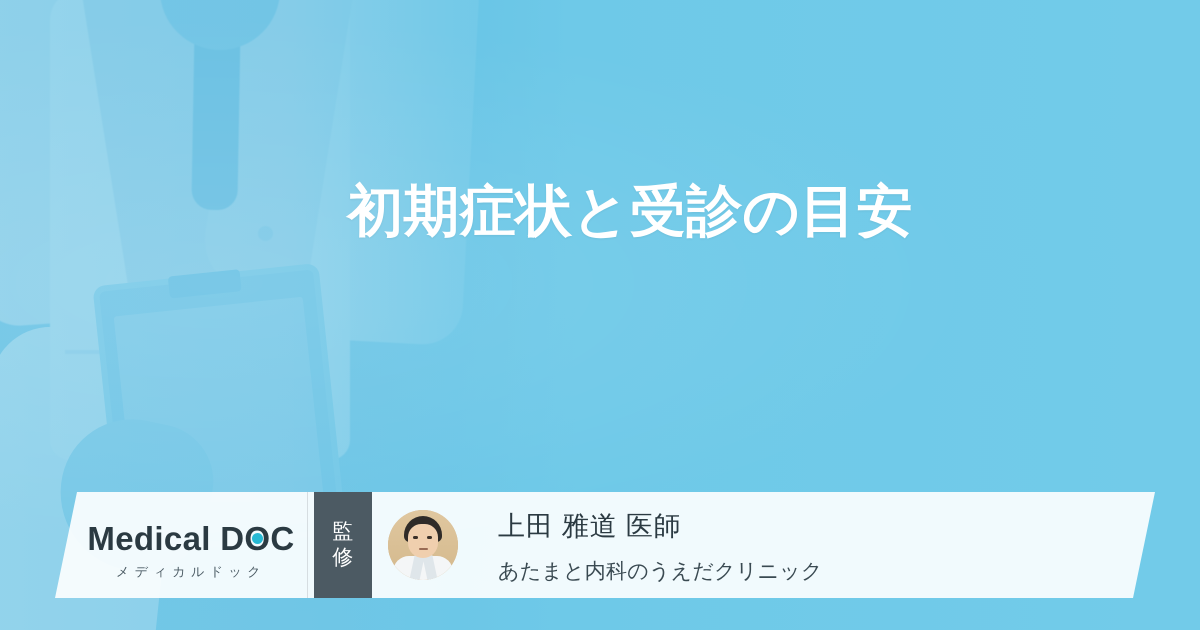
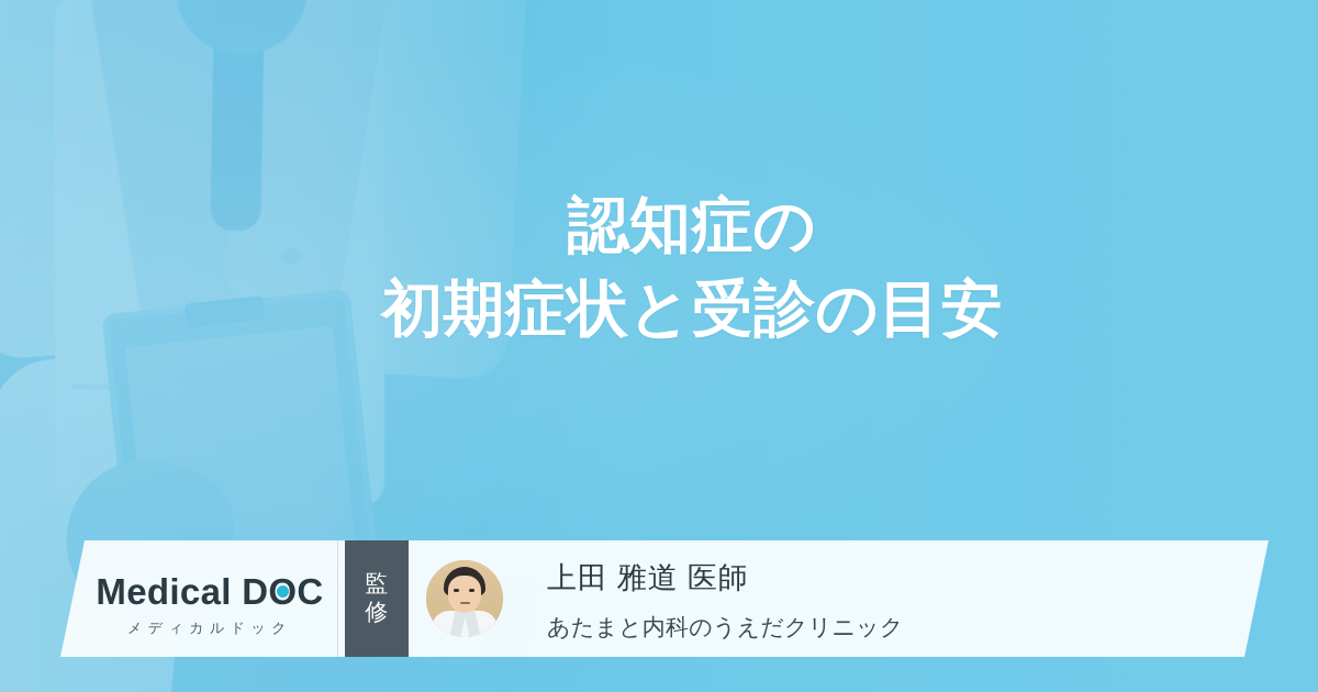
+ 認知症の
  初期症状と受診の目安
  Medical DOC
  メディカルドック
  監
  修
  上田 雅道 医師
  あたまと内科のうえだクリニック
